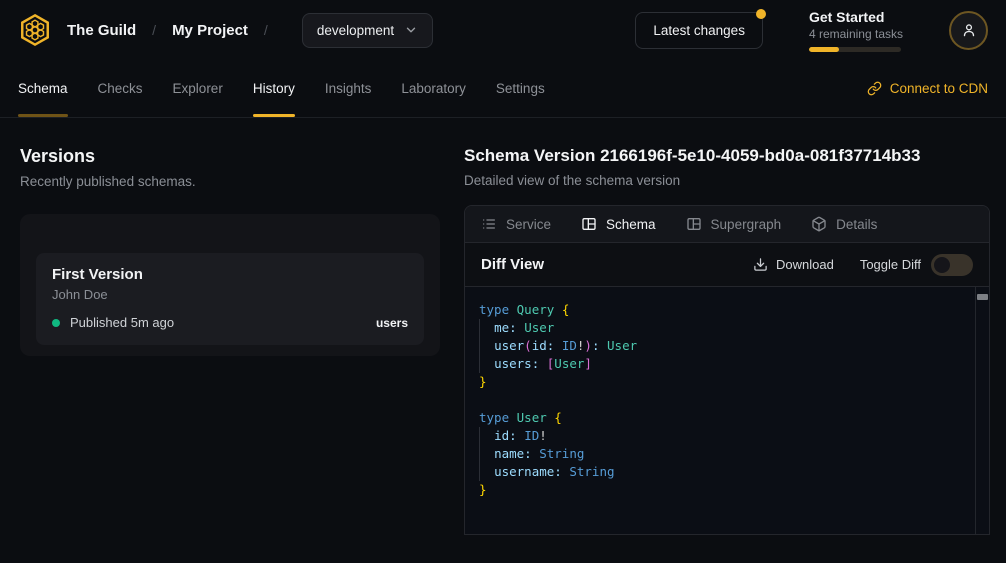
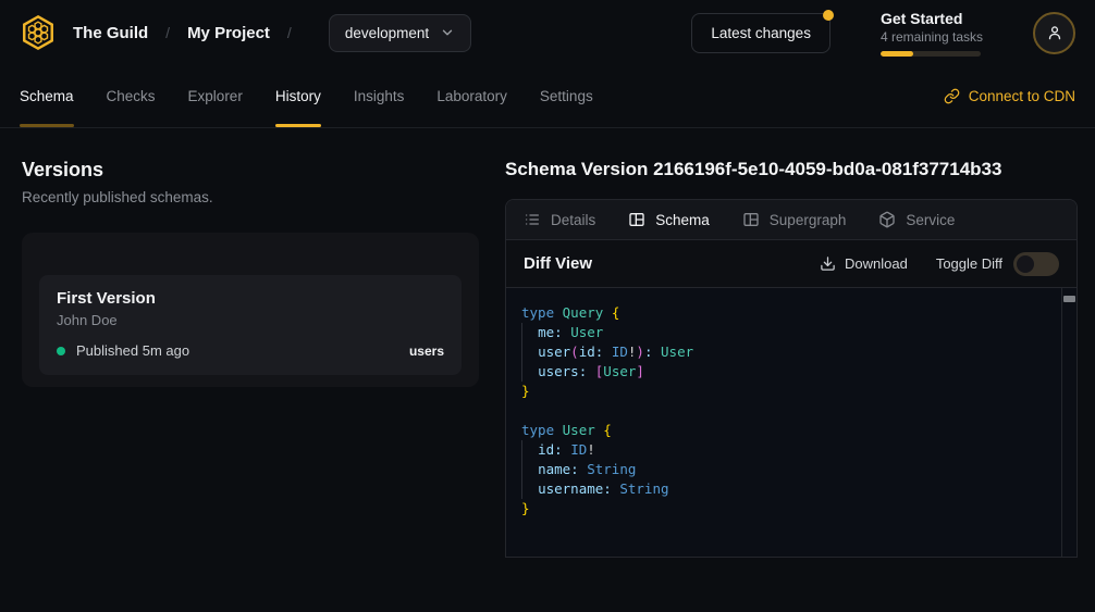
  The Guild
  /
  My Project
  /
  development
  Latest changes
  Get Started
  4 remaining tasks
  Schema
  Checks
  Explorer
  History
  Insights
  Laboratory
  Settings
  Connect to CDN
  Versions
  Recently published schemas.
  First Version
  John Doe
  Published 5m ago
  users
  Schema Version 2166196f-5e10-4059-bd0a-081f37714b33
- Detailed view of the schema version
- Service
+ Details
  Schema
  Supergraph
- Details
+ Service
  Diff View
  Download
  Toggle Diff
  type Query {
  me: User
  user(id: ID!): User
  users: [User]
  }
  type User {
  id: ID!
  name: String
  username: String
  }
